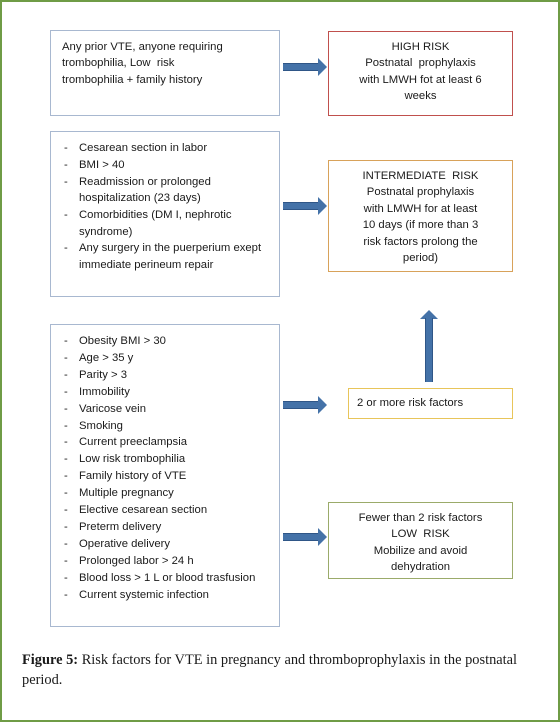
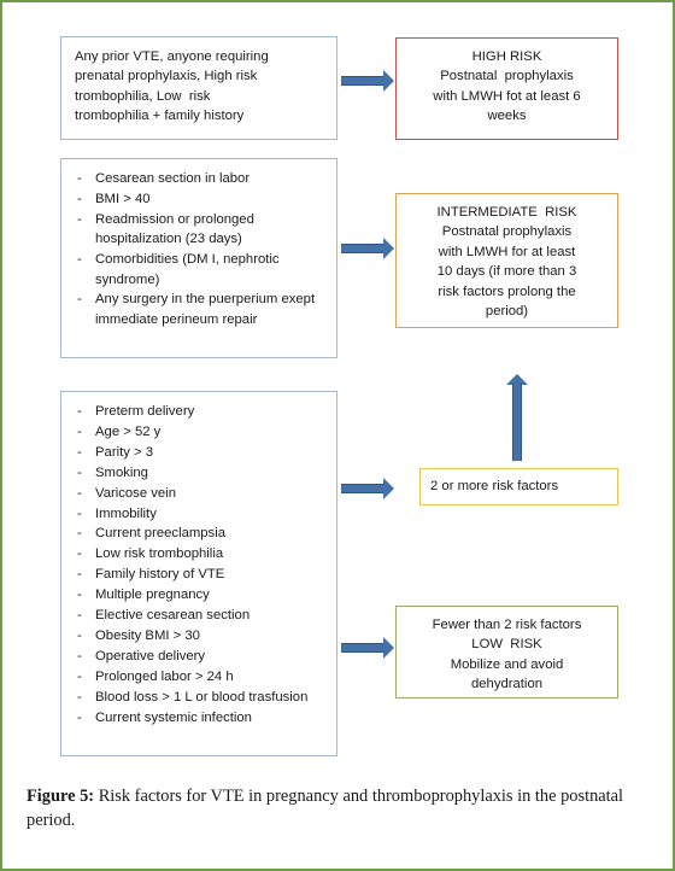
  Any prior VTE, anyone requiring
+ prenatal prophylaxis, High risk
  trombophilia, Low risk
  trombophilia + family history
  HIGH RISK
  Postnatal prophylaxis
  with LMWH fot at least 6
  weeks
  -
  Cesarean section in labor
  -
  BMI > 40
  -
  Readmission or prolonged hospitalization (23 days)
  -
  Comorbidities (DM I, nephrotic syndrome)
  -
  Any surgery in the puerperium exept immediate perineum repair
  INTERMEDIATE RISK
  Postnatal prophylaxis
  with LMWH for at least
  10 days (if more than 3
  risk factors prolong the
  period)
  -
- Obesity BMI > 30
+ Preterm delivery
  -
- Age > 35 y
+ Age > 52 y
  -
  Parity > 3
  -
- Immobility
+ Smoking
  -
  Varicose vein
  -
- Smoking
+ Immobility
  -
  Current preeclampsia
  -
  Low risk trombophilia
  -
  Family history of VTE
  -
  Multiple pregnancy
  -
  Elective cesarean section
  -
- Preterm delivery
+ Obesity BMI > 30
  -
  Operative delivery
  -
  Prolonged labor > 24 h
  -
  Blood loss > 1 L or blood trasfusion
  -
  Current systemic infection
  2 or more risk factors
  Fewer than 2 risk factors
  LOW RISK
  Mobilize and avoid
  dehydration
  Figure 5: Risk factors for VTE in pregnancy and thromboprophylaxis in the postnatal period.
